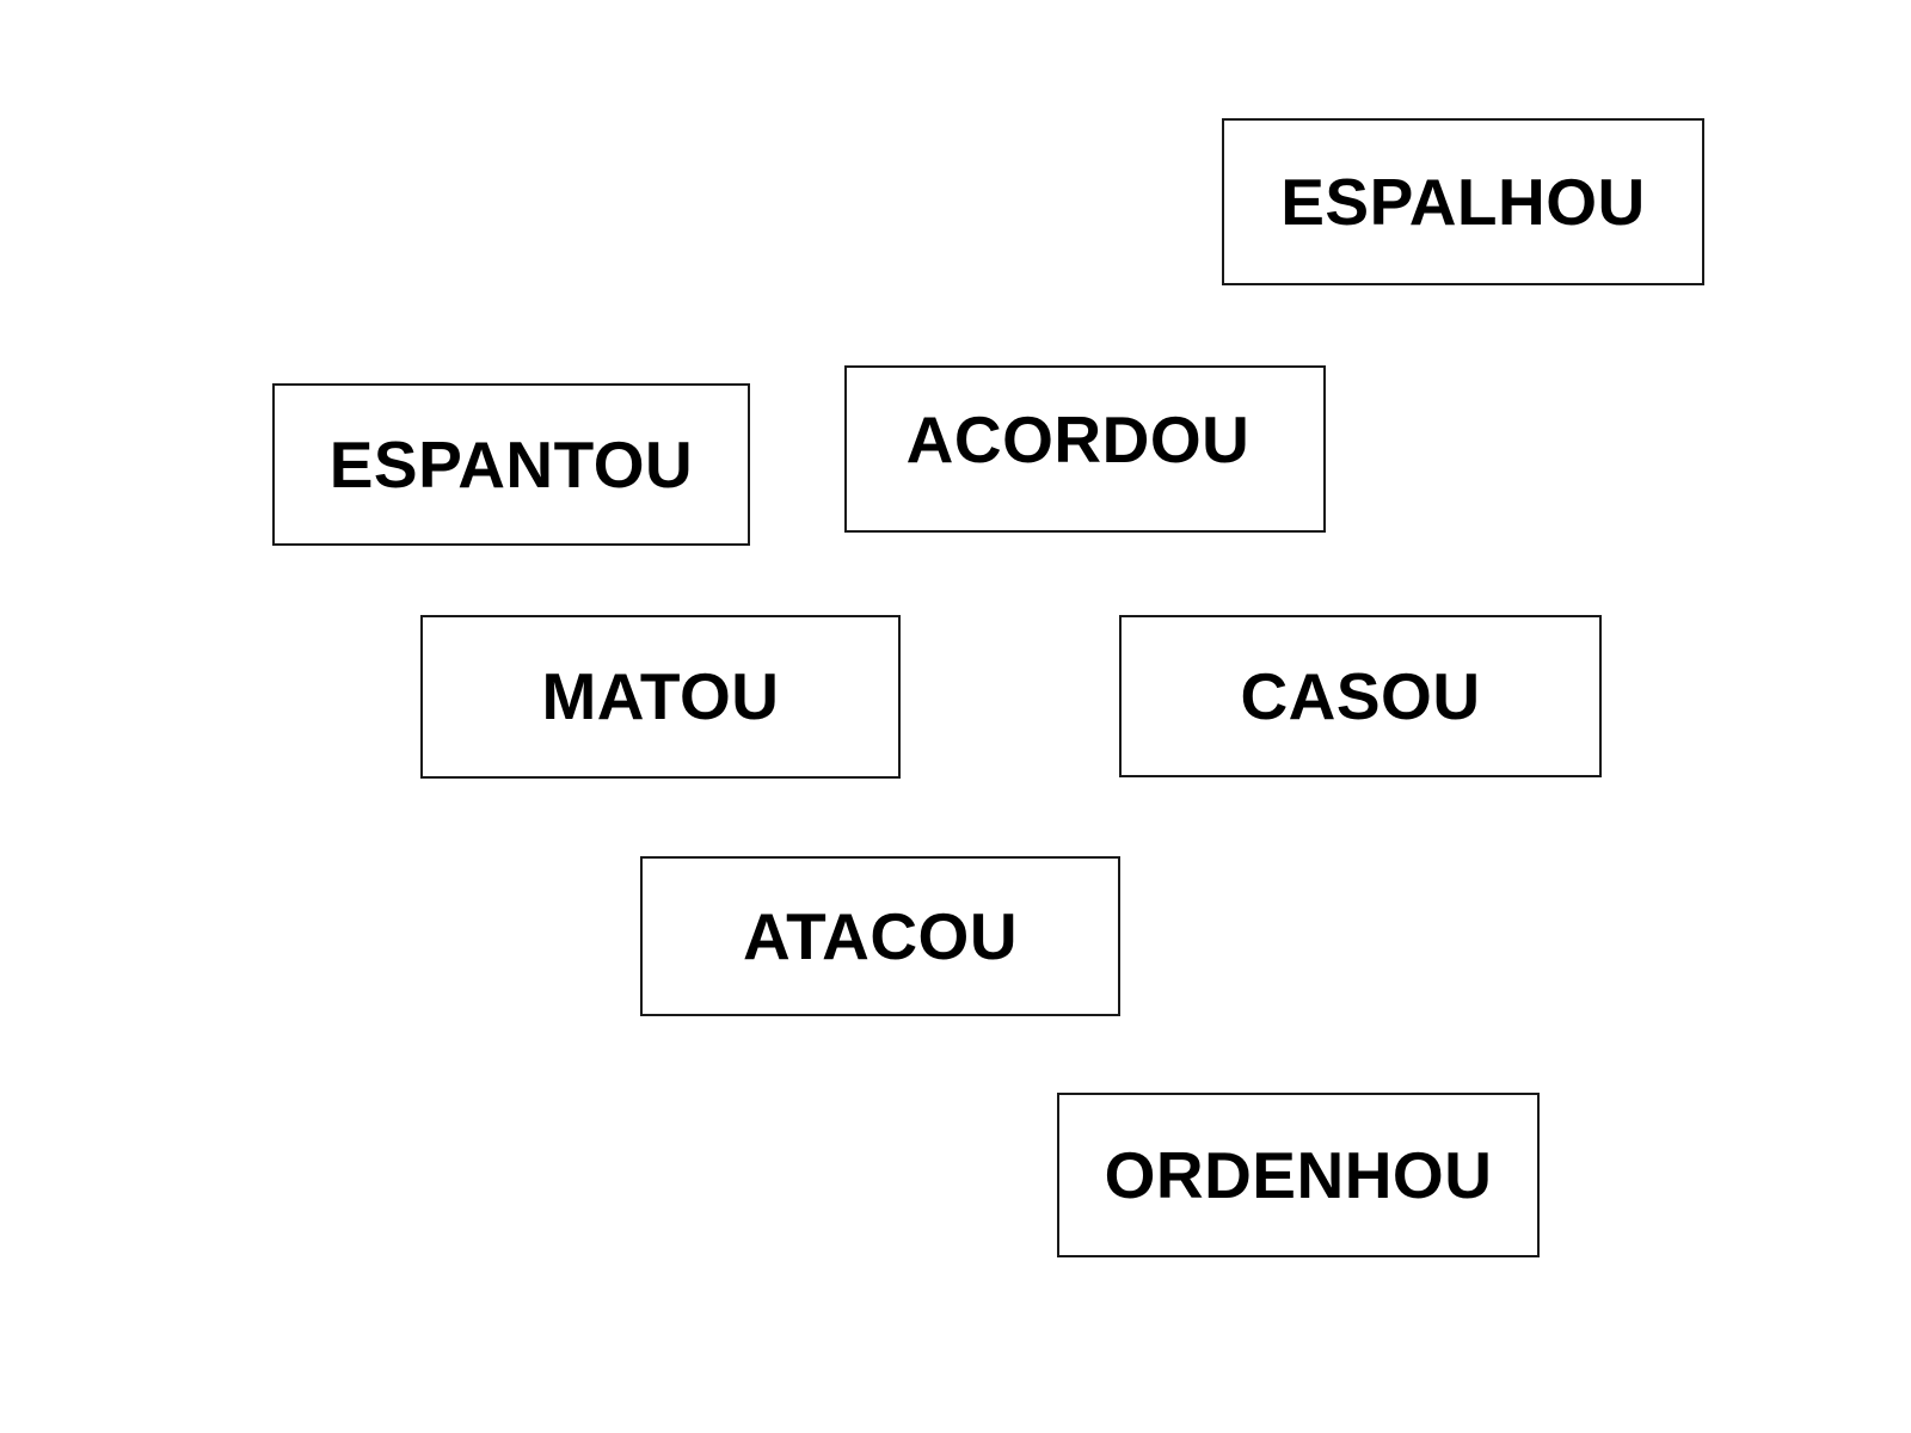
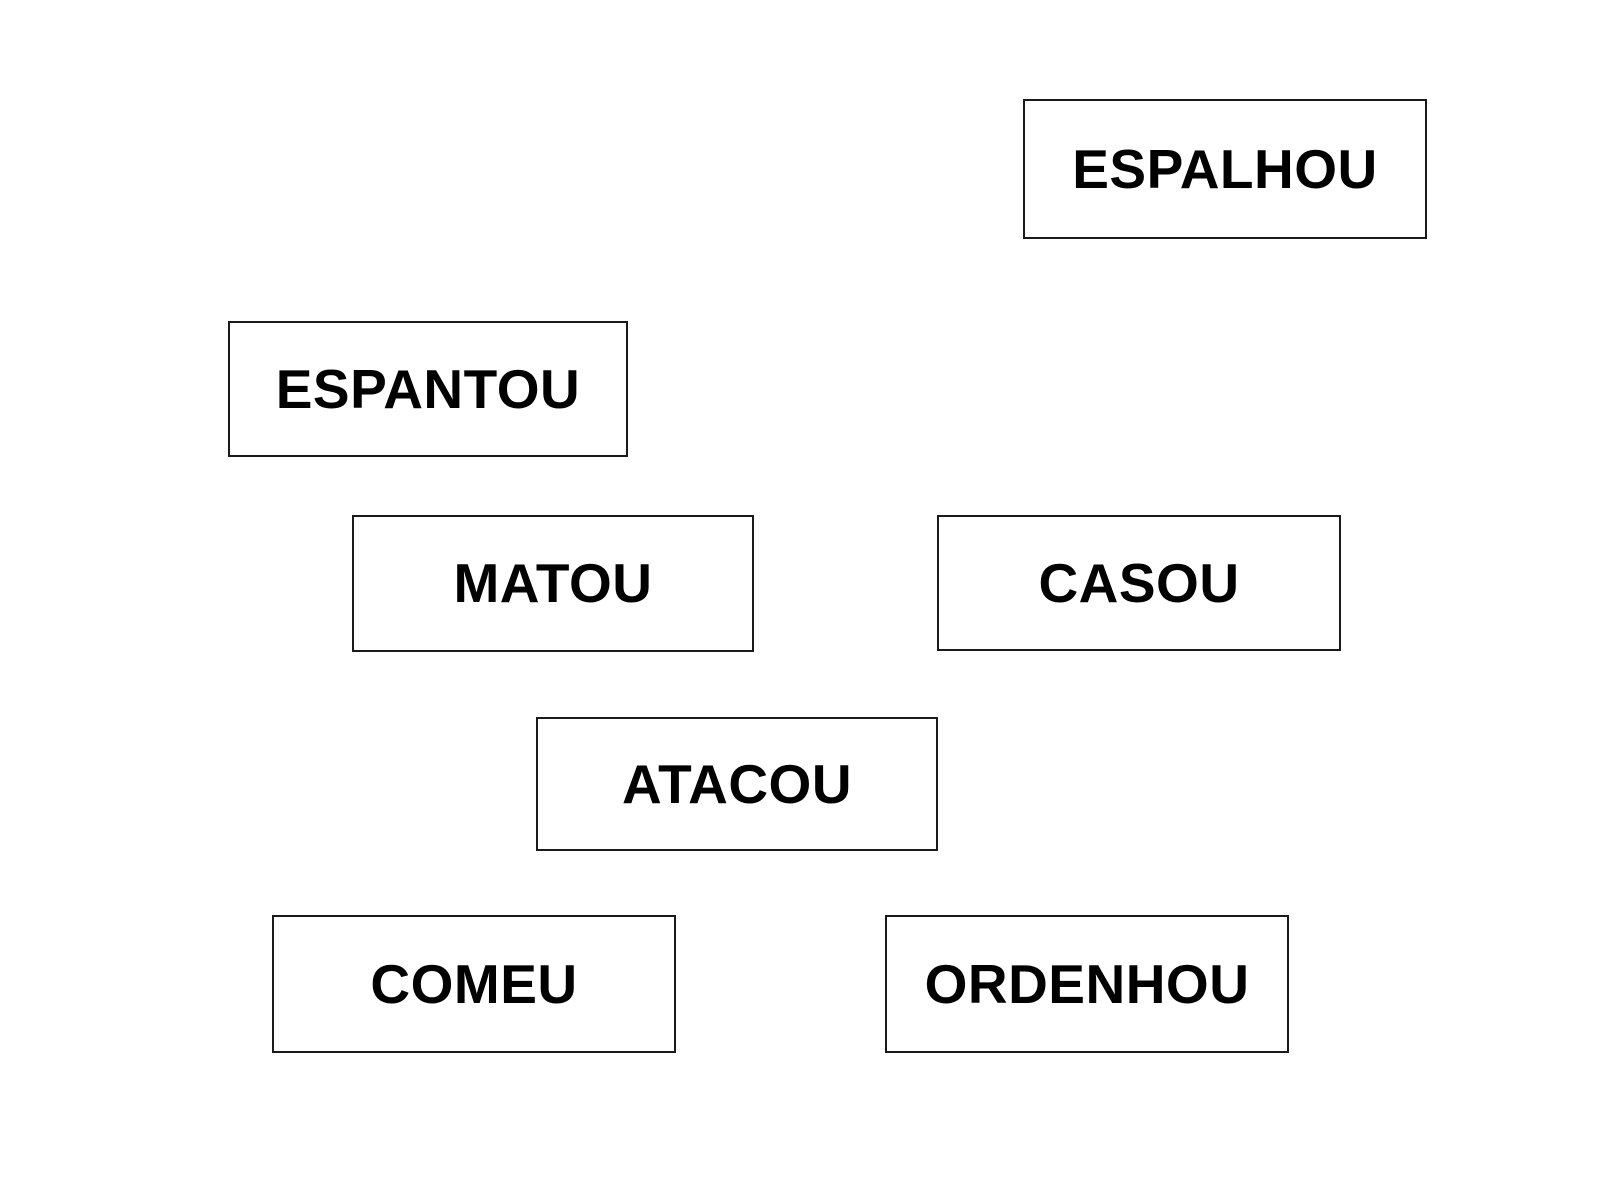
  ESPALHOU
  ESPANTOU
- ACORDOU
  MATOU
  CASOU
  ATACOU
+ COMEU
  ORDENHOU
